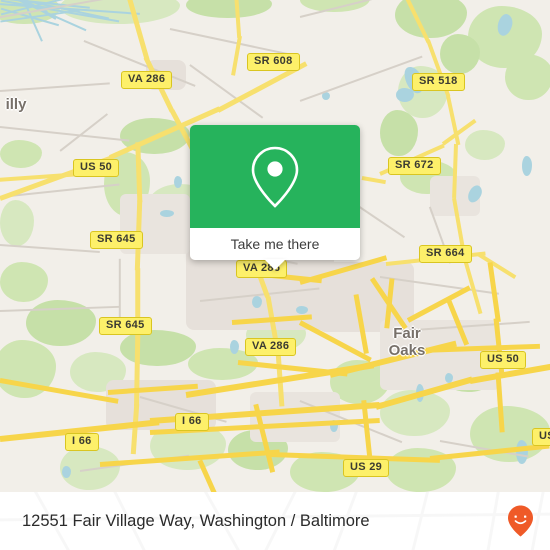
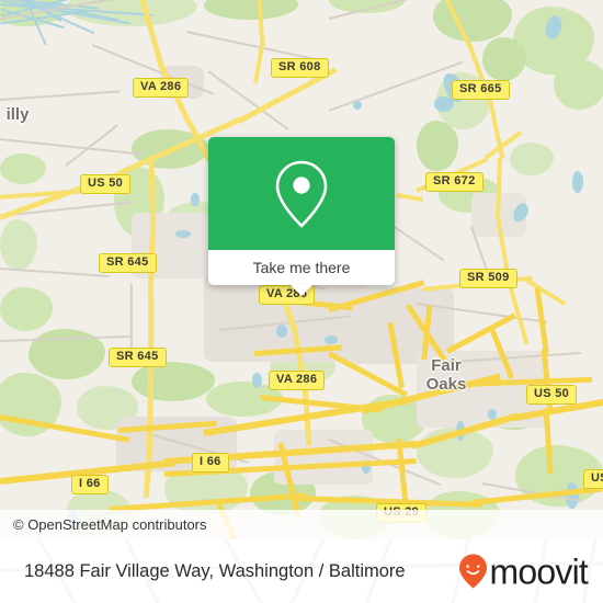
  VA 286
  SR 608
- SR 518
+ SR 665
  US 50
  SR 672
  SR 645
- SR 664
+ SR 509
  VA 286
  SR 645
  VA 286
  US 50
  I 66
  I 66
  US 29
  illy
  Fair
  Oaks
  Take me there
+ © OpenStreetMap contributors
- 12551 Fair Village Way, Washington / Baltimore
+ 18488 Fair Village Way, Washington / Baltimore
+ moovit
